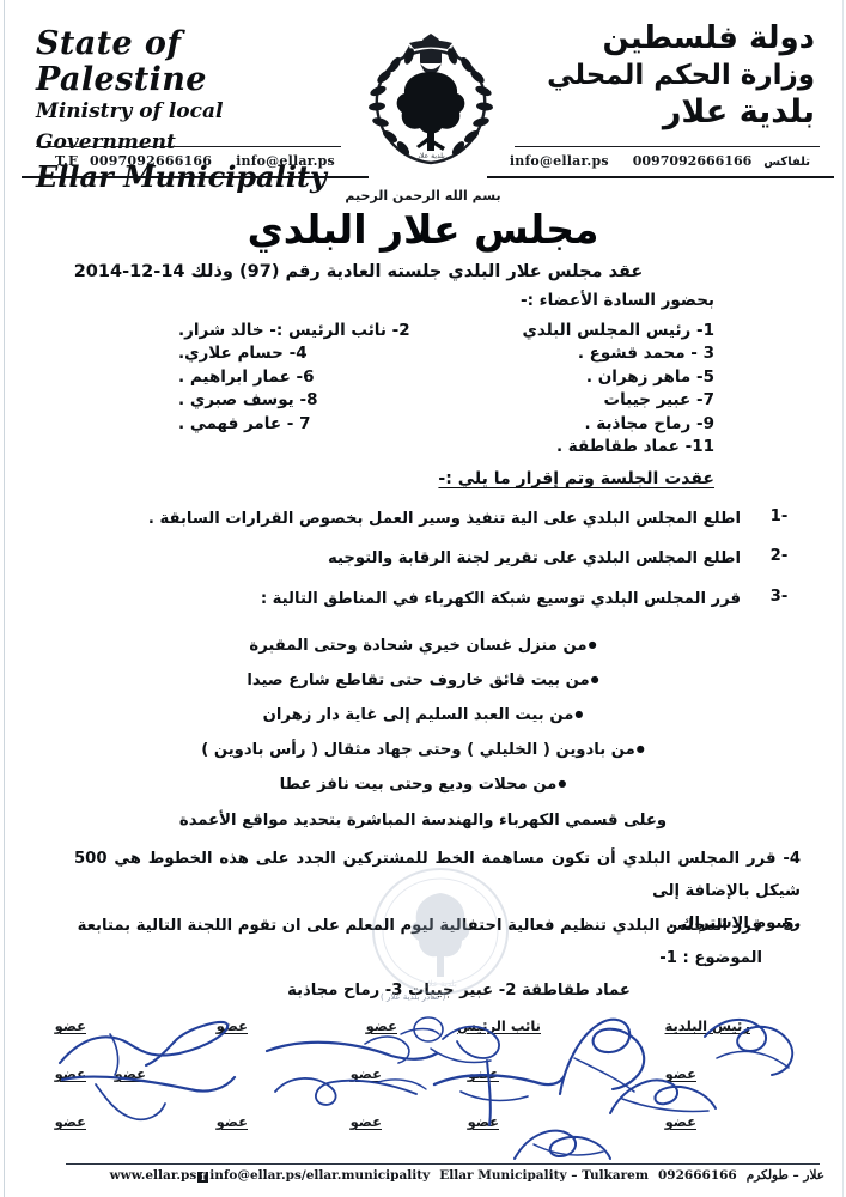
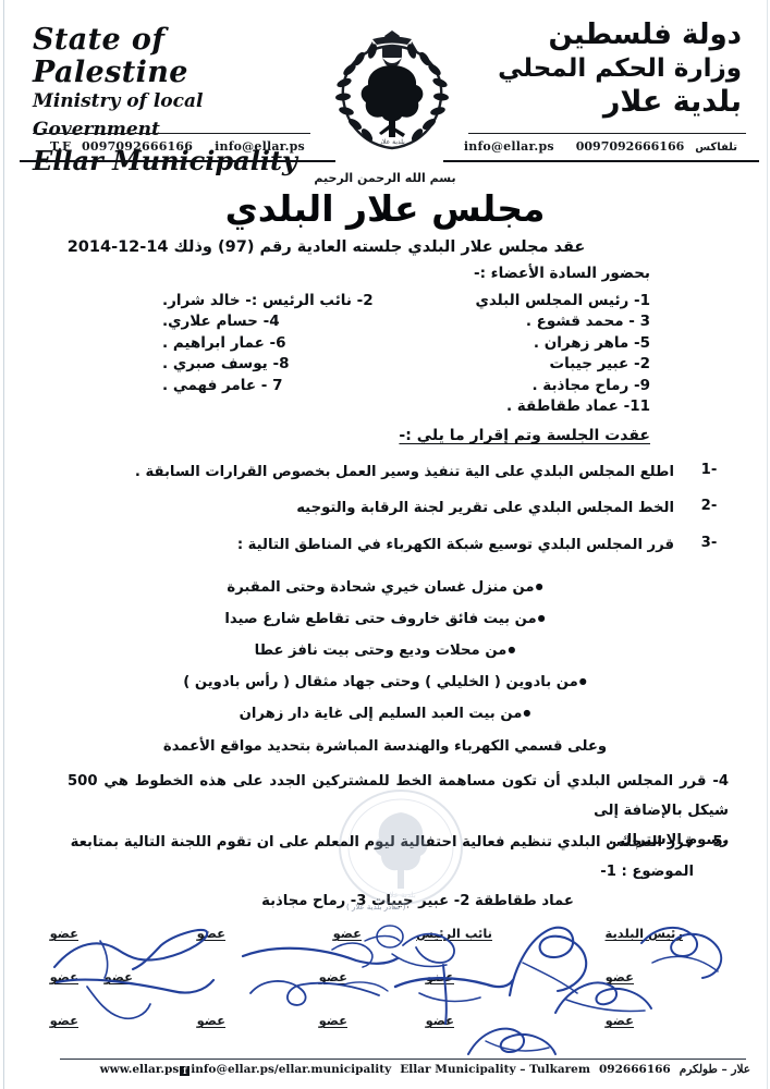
  State of Palestine
  Ministry of local Government
  Ellar Municipality
  دولة فلسطين
  وزارة الحكم المحلي
  بلدية علار
  T.F 0097092666166 info@ellar.ps
  تلفاكس0097092666166info@ellar.ps
  بسم الله الرحمن الرحيم
  مجلس علار البلدي
  عقد مجلس علار البلدي جلسته العادية رقم (97) وذلك 14-12-2014
  بحضور السادة الأعضاء :-
  1- رئيس المجلس البلدي
  3 - محمد قشوع .
  5- ماهر زهران .
- 7- عبير جيبات
+ 2- عبير جيبات
  9- رماح مجاذبة .
  11- عماد طقاطقة .
  2- نائب الرئيس :- خالد شرار.
  4- حسام علاري.
  6- عمار ابراهيم .
  8- يوسف صبري .
  7 - عامر فهمي .
  عقدت الجلسة وتم إقرار ما يلي :-
  1-
  اطلع المجلس البلدي على الية تنفيذ وسير العمل بخصوص القرارات السابقة .
  2-
- اطلع المجلس البلدي على تقرير لجنة الرقابة والتوجيه
+ الخط المجلس البلدي على تقرير لجنة الرقابة والتوجيه
  3-
  قرر المجلس البلدي توسيع شبكة الكهرباء في المناطق التالية :
  من منزل غسان خيري شحادة وحتى المقبرة
  من بيت فائق خاروف حتى تقاطع شارع صيدا
- من بيت العبد السليم إلى غاية دار زهران
+ من محلات وديع وحتى بيت نافز عطا
  من بادوين ( الخليلي ) وحتى جهاد مثقال ( رأس بادوين )
- من محلات وديع وحتى بيت نافز عطا
+ من بيت العبد السليم إلى غاية دار زهران
  وعلى قسمي الكهرباء والهندسة المباشرة بتحديد مواقع الأعمدة
  4- قرر المجلس البلدي أن تكون مساهمة الخط للمشتركين الجدد على هذه الخطوط هي 500 شيكل بالإضافة إلى
  رسوم الاشتراك .
  5-
  قرر المجلس البلدي تنظيم فعالية احتفالية ليوم المعلم على ان تقوم اللجنة التالية بمتابعة الموضوع : 1-
  عماد طقاطقة 2- عبير جيبات 3- رماح مجاذبة
  بلدية علار
  ( صادر بلدية علار )
  رئيس البلدية
  نائب الرئيس
  عضو
  عضو
  عضو
  عضو
  عضو
  عضو
  عضو
  عضو
  عضو
  عضو
  عضو
  عضو
  عضو
  علار – طولكرم092666166Ellar Municipality – Tulkareminfo@ellar.ps/ellar.municipalityfwww.ellar.ps
